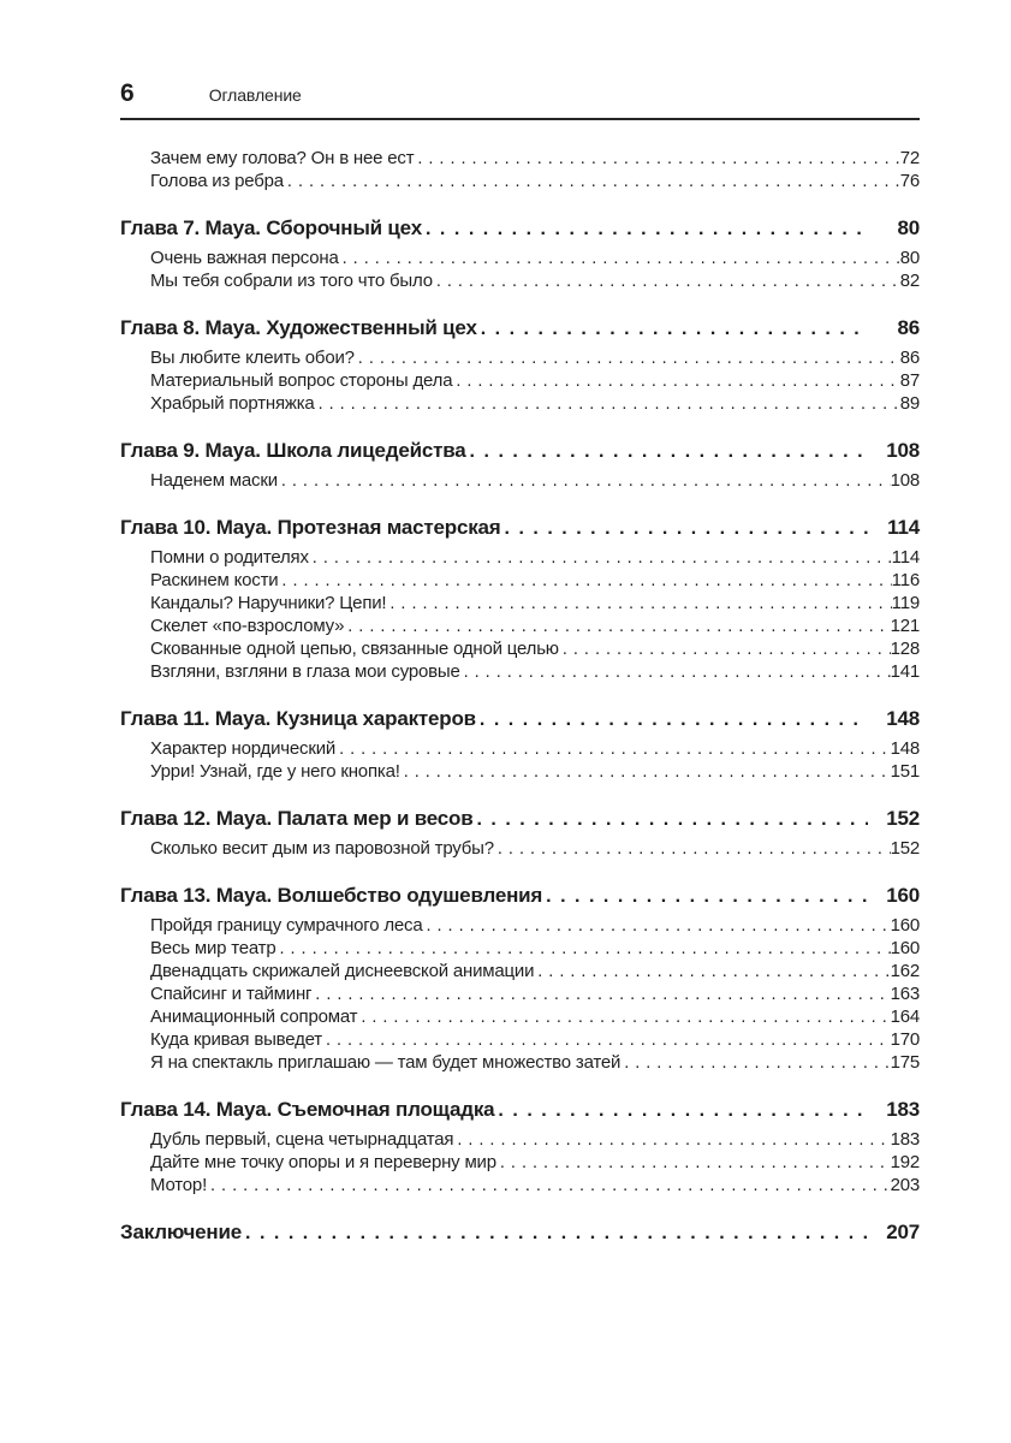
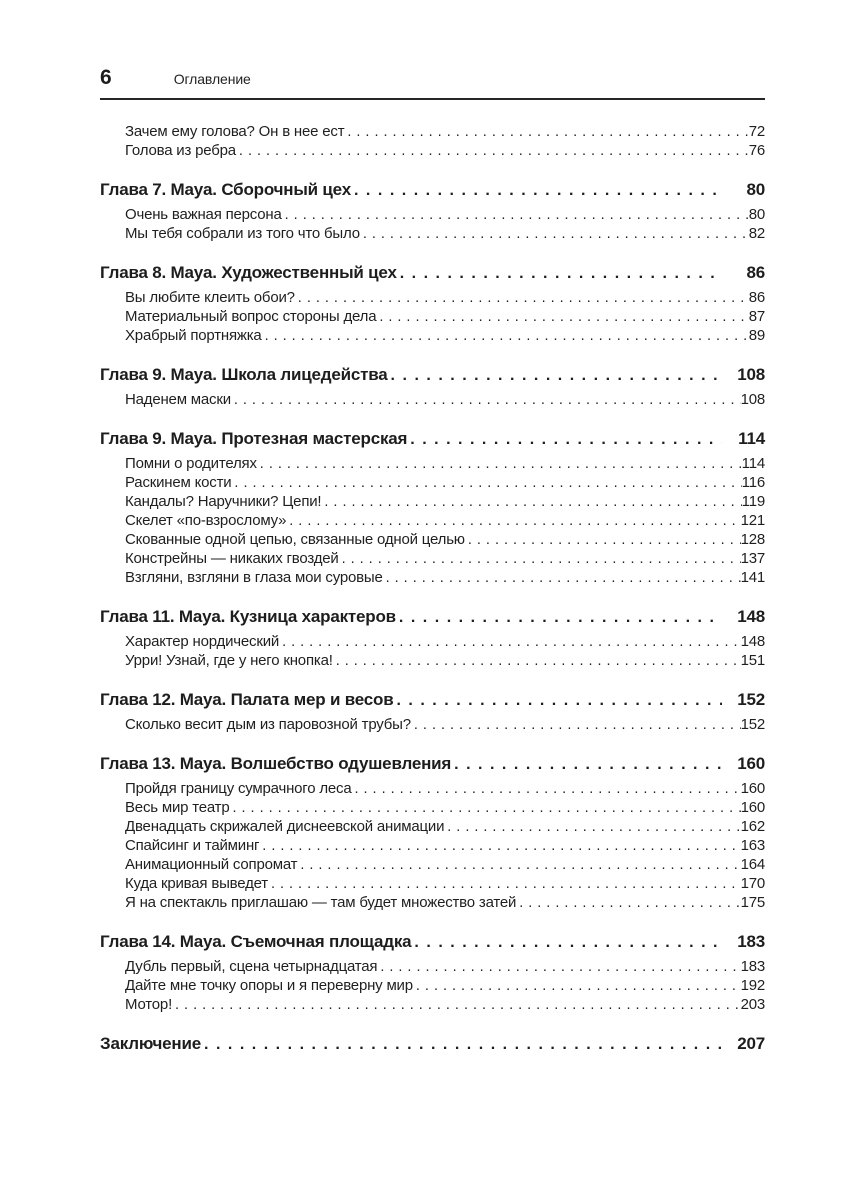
  6
  Оглавление
  Зачем ему голова? Он в нее ест
  72
  Голова из ребра
  76
  Глава 7. Maya. Сборочный цех
  80
  Очень важная персона
  80
  Мы тебя собрали из того что было
  82
  Глава 8. Maya. Художественный цех
  86
  Вы любите клеить обои?
  86
  Материальный вопрос стороны дела
  87
  Храбрый портняжка
  89
  Глава 9. Maya. Школа лицедейства
  108
  Наденем маски
  108
- Глава 10. Maya. Протезная мастерская
+ Глава 9. Maya. Протезная мастерская
  114
  Помни о родителях
  114
  Раскинем кости
  116
  Кандалы? Наручники? Цепи!
  119
  Скелет «по-взрослому»
  121
  Скованные одной цепью, связанные одной целью
  128
+ Констрейны — никаких гвоздей
+ 137
  Взгляни, взгляни в глаза мои суровые
  141
  Глава 11. Maya. Кузница характеров
  148
  Характер нордический
  148
  Урри! Узнай, где у него кнопка!
  151
  Глава 12. Maya. Палата мер и весов
  152
  Сколько весит дым из паровозной трубы?
  152
  Глава 13. Maya. Волшебство одушевления
  160
  Пройдя границу сумрачного леса
  160
  Весь мир театр
  160
  Двенадцать скрижалей диснеевской анимации
  162
  Спайсинг и тайминг
  163
  Анимационный сопромат
  164
  Куда кривая выведет
  170
  Я на спектакль приглашаю — там будет множество затей
  175
  Глава 14. Maya. Съемочная площадка
  183
  Дубль первый, сцена четырнадцатая
  183
  Дайте мне точку опоры и я переверну мир
  192
  Мотор!
  203
  Заключение
  207
